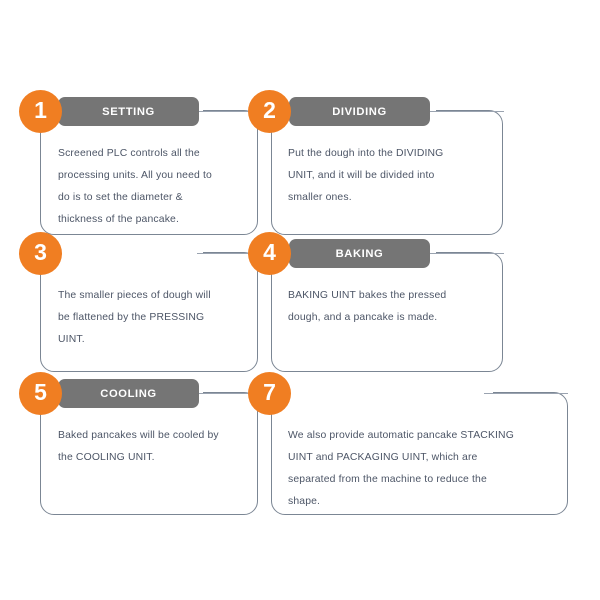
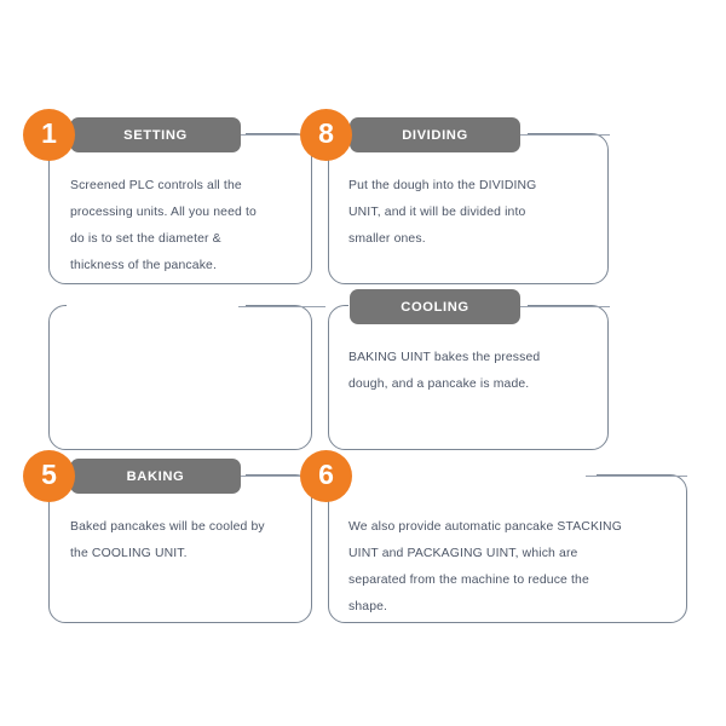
  Screened PLC controls all the
  processing units. All you need to
  do is to set the diameter &
  thickness of the pancake.
  SETTING
  1
  Put the dough into the DIVIDING
  UNIT, and it will be divided into
  smaller ones.
  DIVIDING
- 2
+ 8
- The smaller pieces of dough will
- be flattened by the PRESSING
- UINT.
- 3
  BAKING UINT bakes the pressed
  dough, and a pancake is made.
- BAKING
+ COOLING
- 4
  Baked pancakes will be cooled by
  the COOLING UNIT.
- COOLING
+ BAKING
  5
  We also provide automatic pancake STACKING
  UINT and PACKAGING UINT, which are
  separated from the machine to reduce the
  shape.
- 7
+ 6
